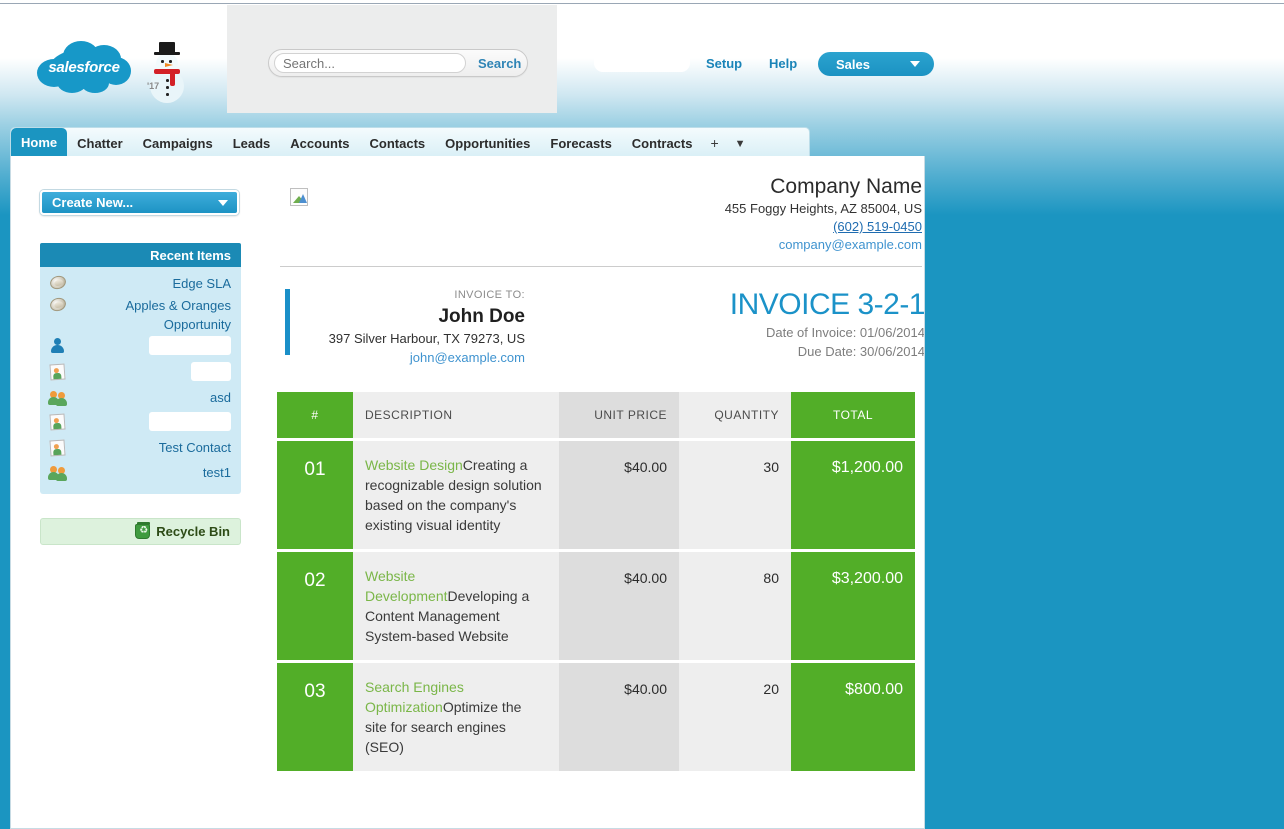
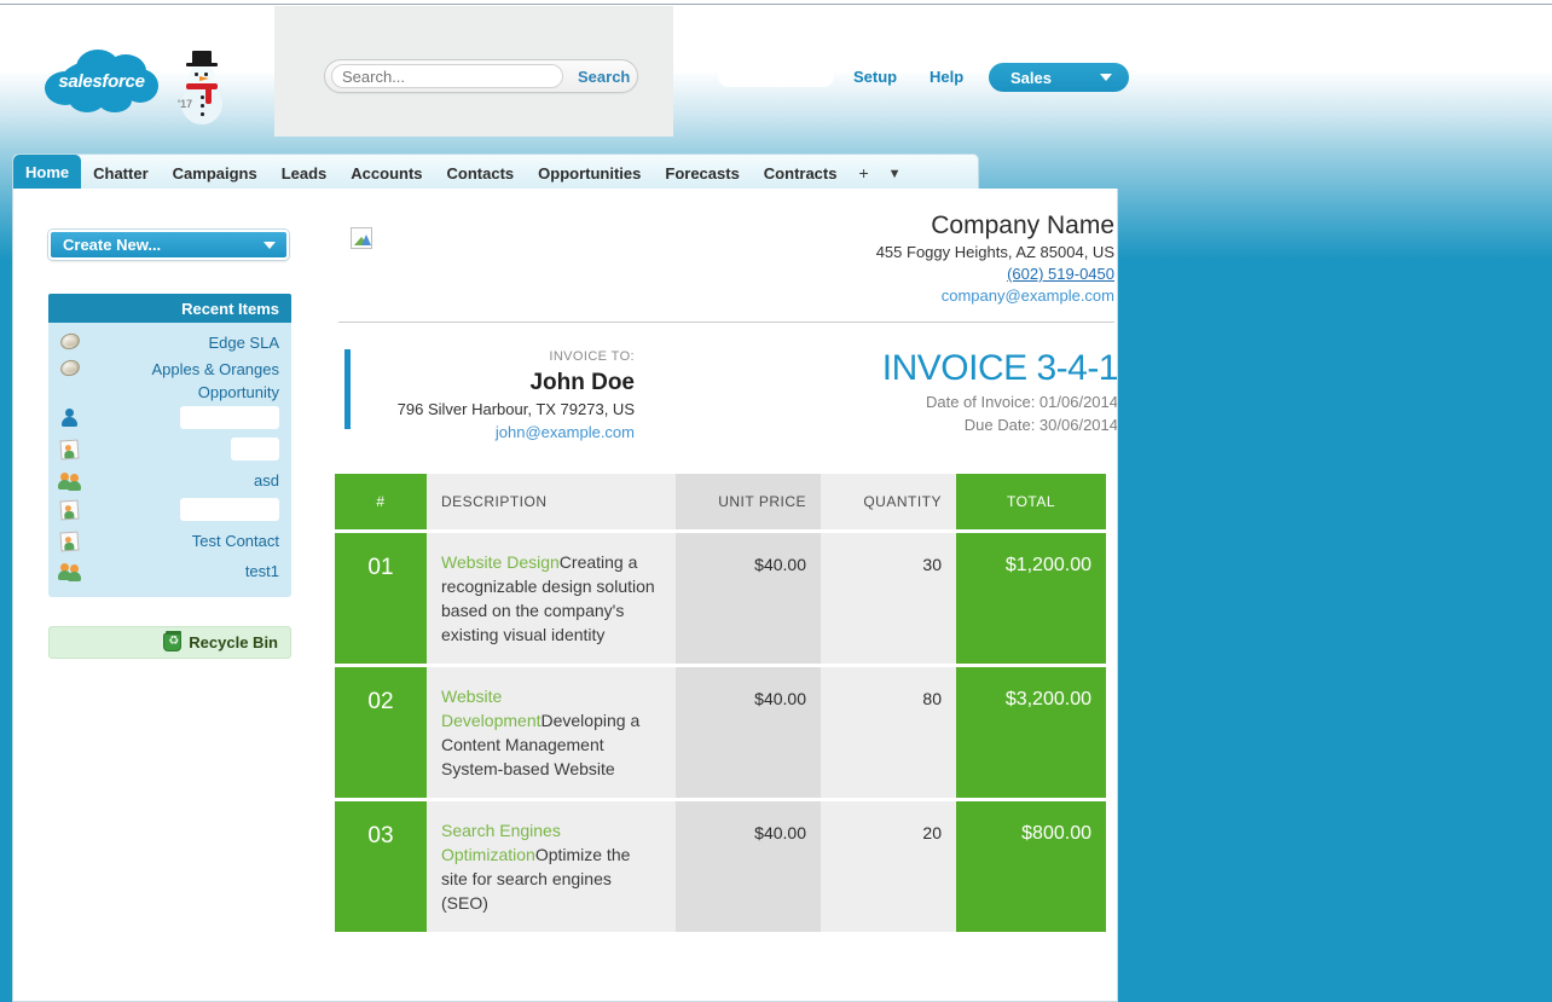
  salesforce
  '17
  Search...
  Search
  Setup
  Help
  Sales
  Home
  Chatter
  Campaigns
  Leads
  Accounts
  Contacts
  Opportunities
  Forecasts
  Contracts
  +
  ▼
  Create New...
  Recent Items
  Edge SLA
  Apples & Oranges Opportunity
  asd
  Test Contact
  test1
  Recycle Bin
  Company Name
  455 Foggy Heights, AZ 85004, US
  (602) 519-0450
  company@example.com
  INVOICE TO:
  John Doe
- 397 Silver Harbour, TX 79273, US
+ 796 Silver Harbour, TX 79273, US
  john@example.com
- INVOICE 3-2-1
+ INVOICE 3-4-1
  Date of Invoice: 01/06/2014
  Due Date: 30/06/2014
  #	DESCRIPTION	UNIT PRICE	QUANTITY	TOTAL
  01	Website DesignCreating a recognizable design solution based on the company's existing visual identity	$40.00	30	$1,200.00
  02	Website DevelopmentDeveloping a Content Management System-based Website	$40.00	80	$3,200.00
  03	Search Engines OptimizationOptimize the site for search engines (SEO)	$40.00	20	$800.00
